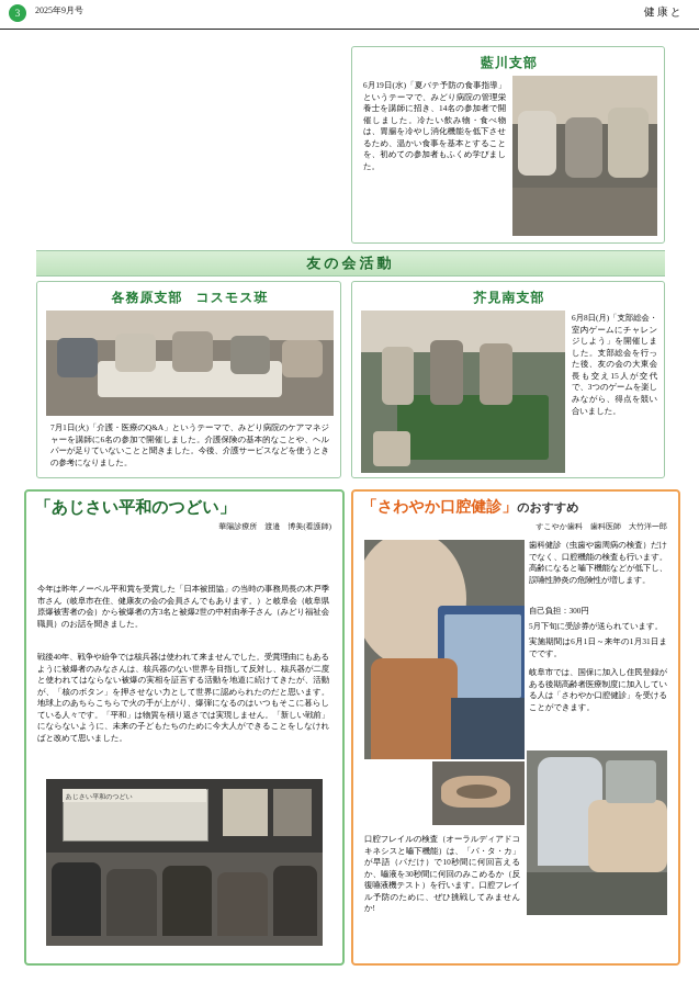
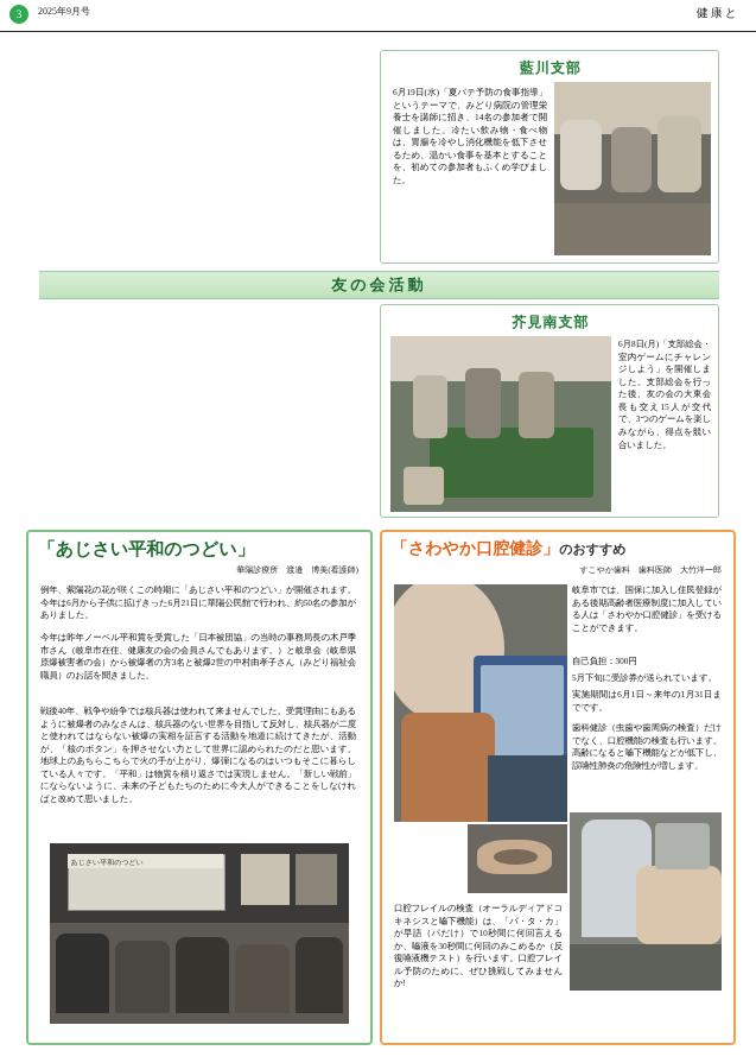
  3
  2025年9月号
  健康と
  藍川支部
  6月19日(水)「夏バテ予防の食事指導」というテーマで、みどり病院の管理栄養士を講師に招き、14名の参加者で開催しました。冷たい飲み物・食べ物は、胃腸を冷やし消化機能を低下させるため、温かい食事を基本とすることを、初めての参加者もふくめ学びました。
  友の会活動
- 各務原支部 コスモス班
- 7月1日(火)「介護・医療のQ&A」というテーマで、みどり病院のケアマネジャーを講師に6名の参加で開催しました。介護保険の基本的なことや、ヘルパーが足りていないことと聞きました。今後、介護サービスなどを使うときの参考になりました。
  芥見南支部
  6月8日(月)「支部総会・室内ゲームにチャレンジしよう」を開催しました。支部総会を行った後、友の会の大東会長も交え15人が交代で、3つのゲームを楽しみながら、得点を競い合いました。
  「あじさい平和のつどい」
  華陽診療所 渡邉 博美(看護師)
+ 例年、紫陽花の花が咲くこの時期に「あじさい平和のつどい」が開催されます。今年は6月から子供に拡げきった6月21日に華陽公民館で行われ、約50名の参加がありました。
  今年は昨年ノーベル平和賞を受賞した「日本被団協」の当時の事務局長の木戸季市さん（岐阜市在住、健康友の会の会員さんでもあります。）と岐阜会（岐阜県原爆被害者の会）から被爆者の方3名と被爆2世の中村由孝子さん（みどり福祉会職員）のお話を聞きました。
  戦後40年、戦争や紛争では核兵器は使われて来ませんでした。受賞理由にもあるように被爆者のみなさんは、核兵器のない世界を目指して反対し、核兵器が二度と使われてはならない被爆の実相を証言する活動を地道に続けてきたが、活動が、「核のボタン」を押させない力として世界に認められたのだと思います。地球上のあちらこちらで火の手が上がり、爆弾になるのはいつもそこに暮らしている人々です。「平和」は物質を積り返さでは実現しません。「新しい戦前」にならないように、未来の子どもたちのために今大人ができることをしなければと改めて思いました。
  「さわやか口腔健診」のおすすめ
  すこやか歯科 歯科医師 大竹洋一郎
- 歯科健診（虫歯や歯周病の検査）だけでなく、口腔機能の検査も行います。高齢になると嚙下機能などが低下し、誤嚥性肺炎の危険性が増します。
+ 岐阜市では、国保に加入し住民登録がある後期高齢者医療制度に加入している人は「さわやか口腔健診」を受けることができます。
  自己負担：300円
  5月下旬に受診券が送られています。
  実施期間は6月1日～来年の1月31日までです。
- 岐阜市では、国保に加入し住民登録がある後期高齢者医療制度に加入している人は「さわやか口腔健診」を受けることができます。
+ 歯科健診（虫歯や歯周病の検査）だけでなく、口腔機能の検査も行います。高齢になると嚙下機能などが低下し、誤嚥性肺炎の危険性が増します。
  口腔フレイルの検査（オーラルディアドコキネシスと嚙下機能）は、「パ・タ・カ」が早語（パだけ）で10秒間に何回言えるか、嚙液を30秒間に何回のみこめるか（反復嚥液機テスト）を行います。口腔フレイル予防のために、ぜひ挑戦してみませんか!
